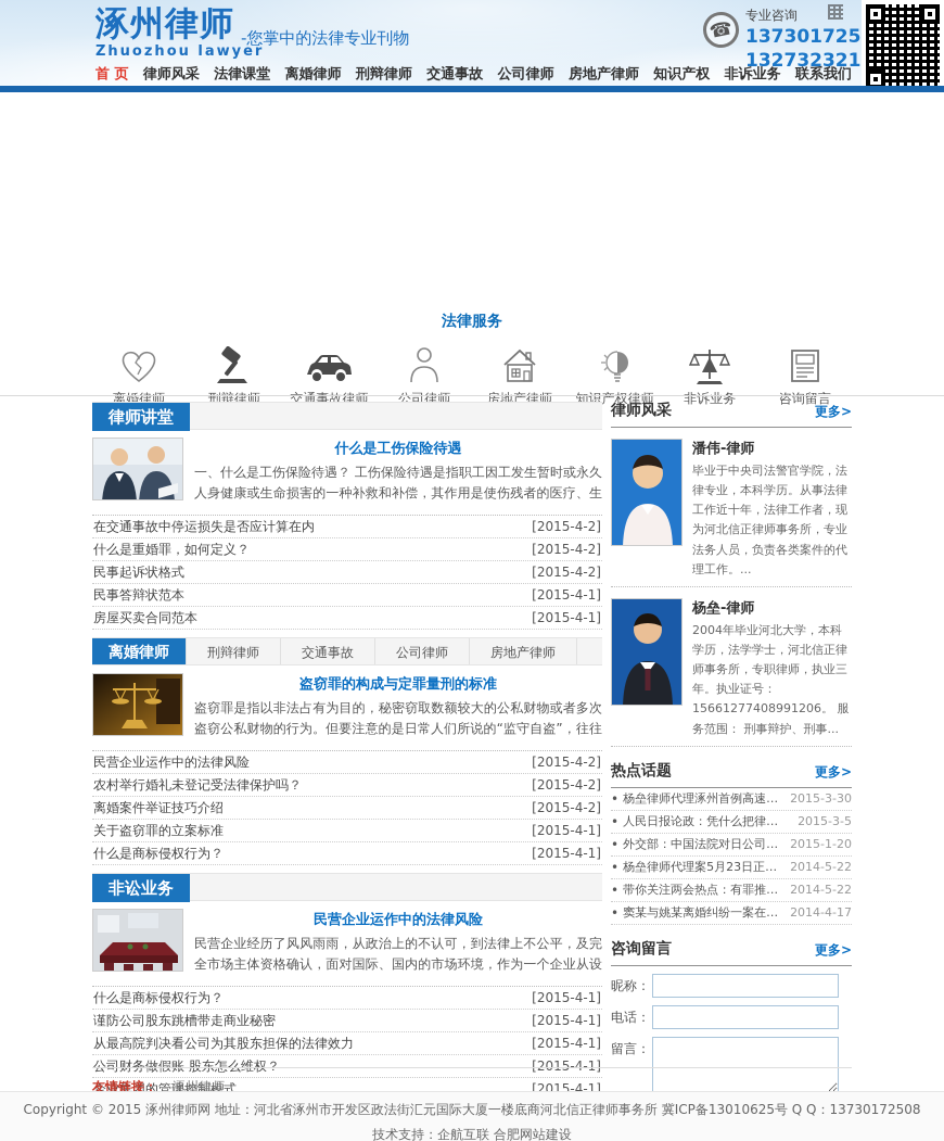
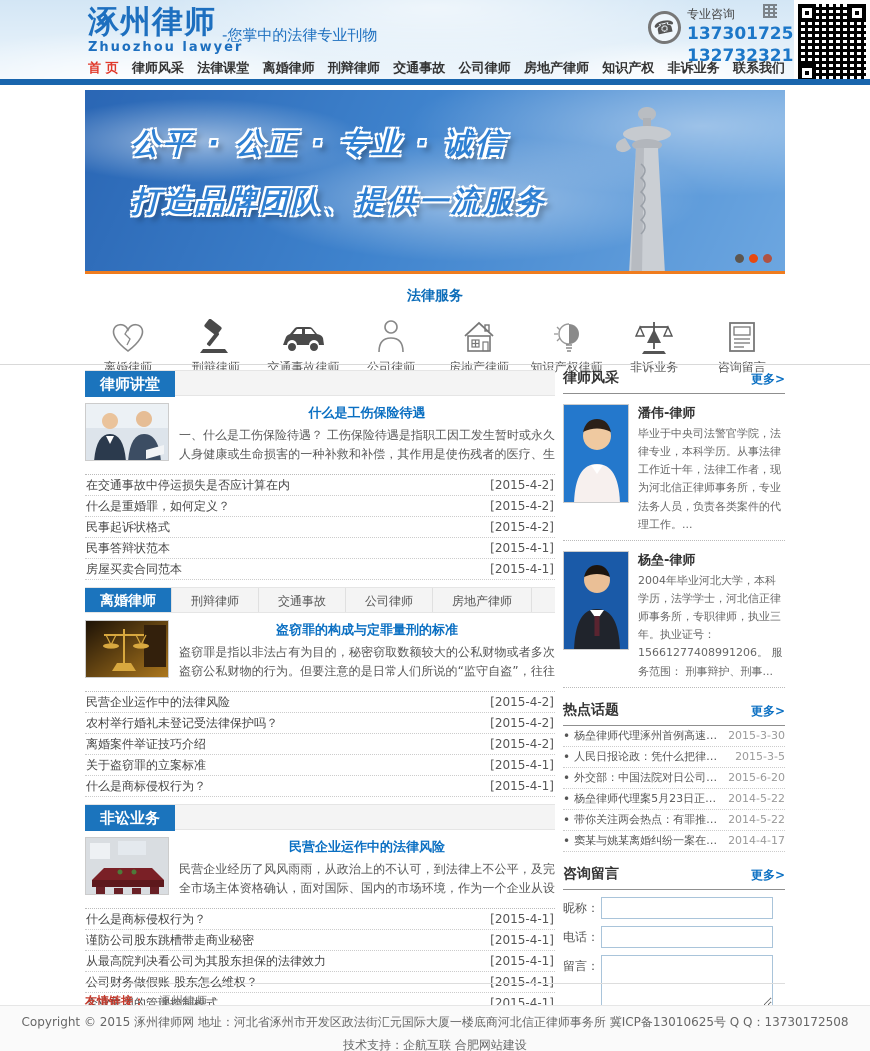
  涿州律师
  Zhuozhou lawyer
  -您掌中的法律专业刊物
  专业咨询
  137301725
  132732321
  首 页
  律师风采
  法律课堂
  离婚律师
  刑辩律师
  交通事故
  公司律师
  房地产律师
  知识产权
  非诉业务
  联系我们
+ 公平 · 公正 · 专业 · 诚信
+ 打造品牌团队、提供一流服务
  法律服务
  离婚律师
  刑辩律师
  交通事故律师
  公司律师
  房地产律师
  知识产权律师
  非诉业务
  咨询留言
  律师讲堂
  什么是工伤保险待遇
  一、什么是工伤保险待遇？ 工伤保险待遇是指职工因工发生暂时或永久人身健康或生命损害的一种补救和补偿，其作用是使伤残者的医疗、生
  在交通事故中停运损失是否应计算在内
  [2015-4-2]
  什么是重婚罪，如何定义？
  [2015-4-2]
  民事起诉状格式
  [2015-4-2]
  民事答辩状范本
  [2015-4-1]
  房屋买卖合同范本
  [2015-4-1]
  离婚律师
  刑辩律师
  交通事故
  公司律师
  房地产律师
  盗窃罪的构成与定罪量刑的标准
  盗窃罪是指以非法占有为目的，秘密窃取数额较大的公私财物或者多次盗窃公私财物的行为。但要注意的是日常人们所说的“监守自盗”，往往
  民营企业运作中的法律风险
  [2015-4-2]
  农村举行婚礼未登记受法律保护吗？
  [2015-4-2]
  离婚案件举证技巧介绍
  [2015-4-2]
  关于盗窃罪的立案标准
  [2015-4-1]
  什么是商标侵权行为？
  [2015-4-1]
  非讼业务
  民营企业运作中的法律风险
  民营企业经历了风风雨雨，从政治上的不认可，到法律上不公平，及完全市场主体资格确认，面对国际、国内的市场环境，作为一个企业从设
  什么是商标侵权行为？
  [2015-4-1]
  谨防公司股东跳槽带走商业秘密
  [2015-4-1]
  从最高院判决看公司为其股东担保的法律效力
  [2015-4-1]
  公司财务做假账 股东怎么维权？
  [2015-4-1]
  企业集团的管理控制模式
  [2015-4-1]
  律师风采
  更多>
  潘伟-律师
  毕业于中央司法警官学院，法律专业，本科学历。从事法律工作近十年，法律工作者，现为河北信正律师事务所，专业法务人员，负责各类案件的代理工作。...
  杨垒-律师
  2004年毕业河北大学，本科学历，法学学士，河北信正律师事务所，专职律师，执业三年。执业证号：15661277408991206。 服务范围： 刑事辩护、刑事...
  热点话题
  更多>
  •
  杨垒律师代理涿州首例高速坠桥
  2015-3-30
  •
  人民日报论政：凭什么把律师赶
  2015-3-5
  •
  外交部：中国法院对日公司强制
- 2015-1-20
+ 2015-6-20
  •
  杨垒律师代理案5月23日正式开
  2014-5-22
  •
  带你关注两会热点：有罪推定意
  2014-5-22
  •
  窦某与姚某离婚纠纷一案在定州
  2014-4-17
  咨询留言
  更多>
  昵称：
  电话：
  留言：
  友情链接： 涿州律师
  Copyright © 2015 涿州律师网 地址：河北省涿州市开发区政法街汇元国际大厦一楼底商河北信正律师事务所 冀ICP备13010625号 Q Q：13730172508
  技术支持：企航互联 合肥网站建设
